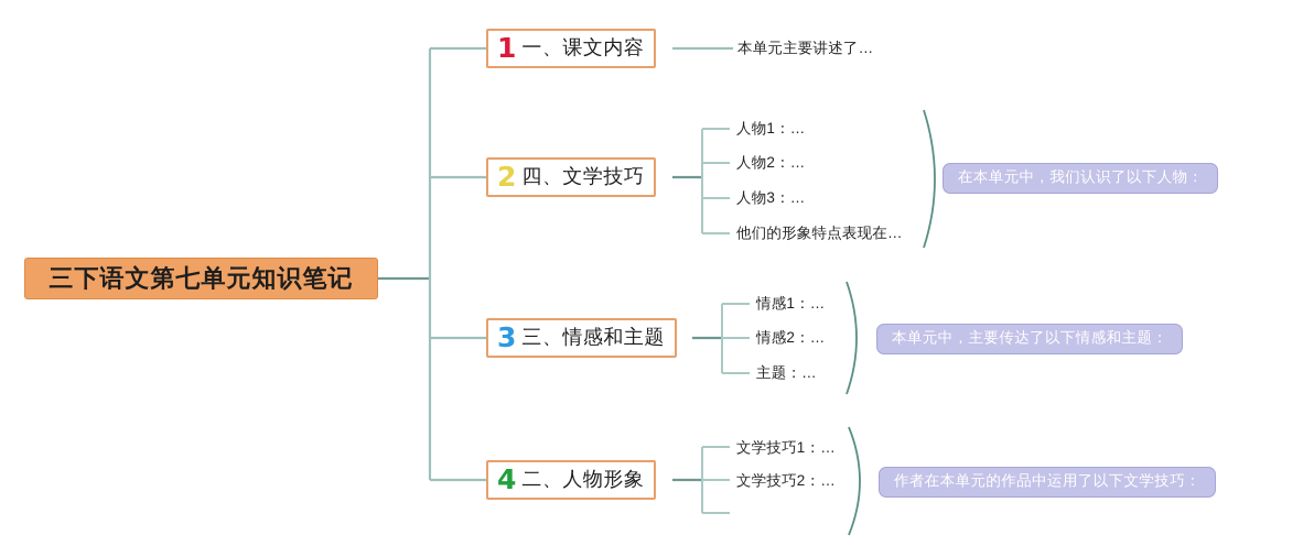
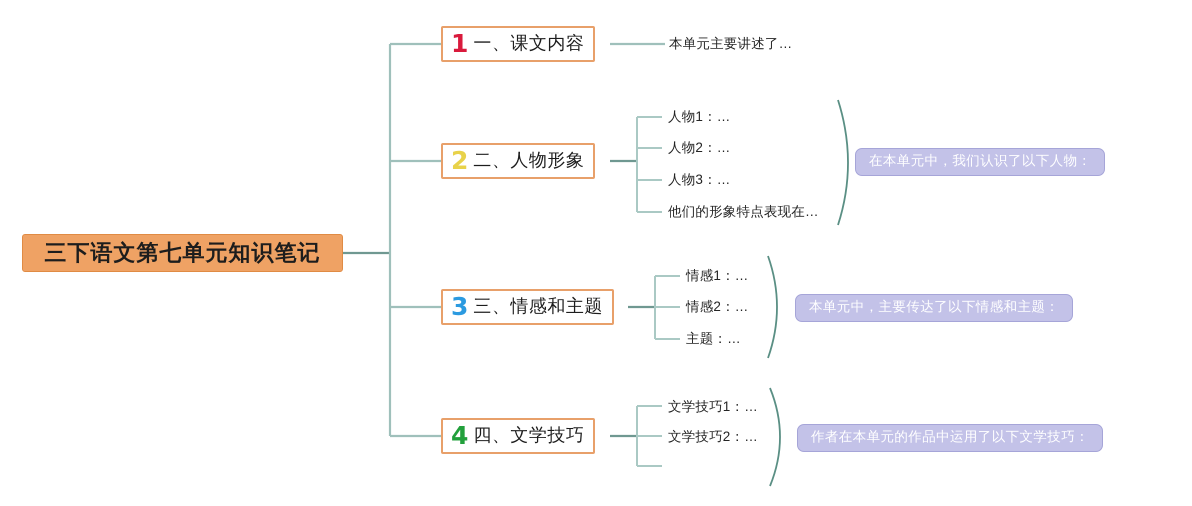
  三下语文第七单元知识笔记
  1
  一、课文内容
  本单元主要讲述了…
  2
- 四、文学技巧
+ 二、人物形象
  人物1：…
  人物2：…
  人物3：…
  他们的形象特点表现在…
  在本单元中，我们认识了以下人物：
  3
  三、情感和主题
  情感1：…
  情感2：…
  主题：…
  本单元中，主要传达了以下情感和主题：
  4
- 二、人物形象
+ 四、文学技巧
  文学技巧1：…
  文学技巧2：…
  作者在本单元的作品中运用了以下文学技巧：
